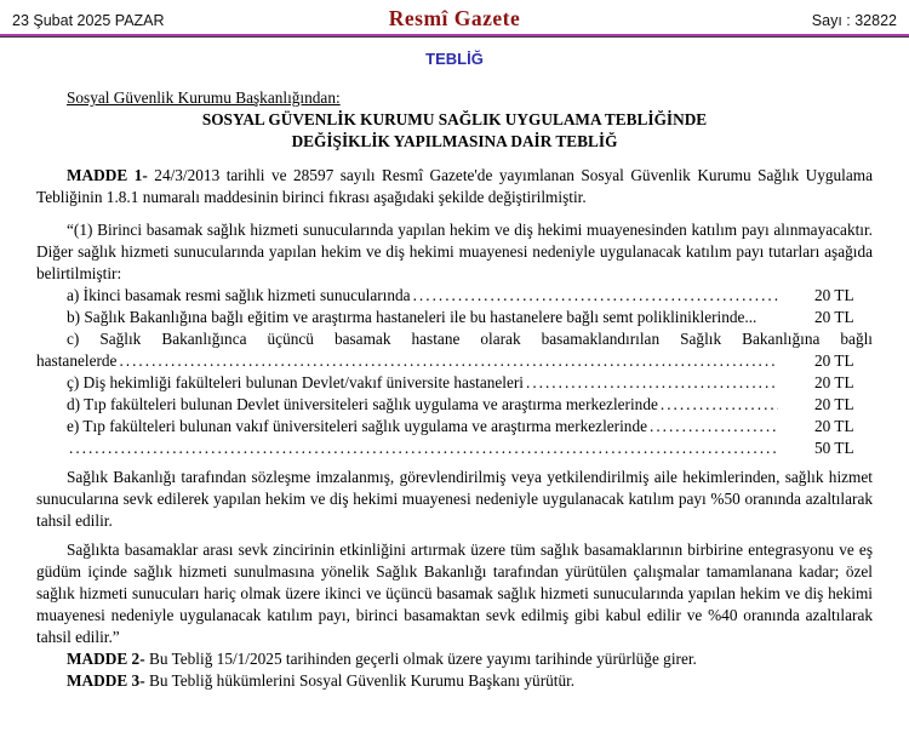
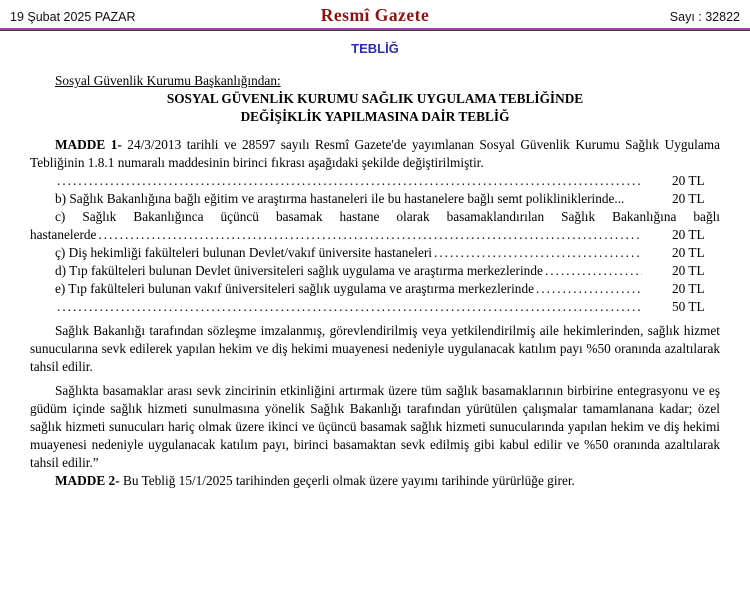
- 23 Şubat 2025 PAZAR
+ 19 Şubat 2025 PAZAR
  Resmî Gazete
  Sayı : 32822
  TEBLİĞ
  Sosyal Güvenlik Kurumu Başkanlığından:
  SOSYAL GÜVENLİK KURUMU SAĞLIK UYGULAMA TEBLİĞİNDE
  DEĞİŞİKLİK YAPILMASINA DAİR TEBLİĞ
  MADDE 1- 24/3/2013 tarihli ve 28597 sayılı Resmî Gazete'de yayımlanan Sosyal Güvenlik Kurumu Sağlık Uygulama Tebliğinin 1.8.1 numaralı maddesinin birinci fıkrası aşağıdaki şekilde değiştirilmiştir.
- “(1) Birinci basamak sağlık hizmeti sunucularında yapılan hekim ve diş hekimi muayenesinden katılım payı alınmayacaktır. Diğer sağlık hizmeti sunucularında yapılan hekim ve diş hekimi muayenesi nedeniyle uygulanacak katılım payı tutarları aşağıda belirtilmiştir:
- a) İkinci basamak resmi sağlık hizmeti sunucularında
  20 TL
  b) Sağlık Bakanlığına bağlı eğitim ve araştırma hastaneleri ile bu hastanelere bağlı semt polikliniklerinde...
  20 TL
  c) Sağlık Bakanlığınca üçüncü basamak hastane olarak basamaklandırılan Sağlık Bakanlığına bağlı
  hastanelerde
  20 TL
  ç) Diş hekimliği fakülteleri bulunan Devlet/vakıf üniversite hastaneleri
  20 TL
  d) Tıp fakülteleri bulunan Devlet üniversiteleri sağlık uygulama ve araştırma merkezlerinde
  20 TL
  e) Tıp fakülteleri bulunan vakıf üniversiteleri sağlık uygulama ve araştırma merkezlerinde
  20 TL
  50 TL
  Sağlık Bakanlığı tarafından sözleşme imzalanmış, görevlendirilmiş veya yetkilendirilmiş aile hekimlerinden, sağlık hizmet sunucularına sevk edilerek yapılan hekim ve diş hekimi muayenesi nedeniyle uygulanacak katılım payı %50 oranında azaltılarak tahsil edilir.
- Sağlıkta basamaklar arası sevk zincirinin etkinliğini artırmak üzere tüm sağlık basamaklarının birbirine entegrasyonu ve eş güdüm içinde sağlık hizmeti sunulmasına yönelik Sağlık Bakanlığı tarafından yürütülen çalışmalar tamamlanana kadar; özel sağlık hizmeti sunucuları hariç olmak üzere ikinci ve üçüncü basamak sağlık hizmeti sunucularında yapılan hekim ve diş hekimi muayenesi nedeniyle uygulanacak katılım payı, birinci basamaktan sevk edilmiş gibi kabul edilir ve %40 oranında azaltılarak tahsil edilir.”
+ Sağlıkta basamaklar arası sevk zincirinin etkinliğini artırmak üzere tüm sağlık basamaklarının birbirine entegrasyonu ve eş güdüm içinde sağlık hizmeti sunulmasına yönelik Sağlık Bakanlığı tarafından yürütülen çalışmalar tamamlanana kadar; özel sağlık hizmeti sunucuları hariç olmak üzere ikinci ve üçüncü basamak sağlık hizmeti sunucularında yapılan hekim ve diş hekimi muayenesi nedeniyle uygulanacak katılım payı, birinci basamaktan sevk edilmiş gibi kabul edilir ve %50 oranında azaltılarak tahsil edilir.”
  MADDE 2- Bu Tebliğ 15/1/2025 tarihinden geçerli olmak üzere yayımı tarihinde yürürlüğe girer.
- MADDE 3- Bu Tebliğ hükümlerini Sosyal Güvenlik Kurumu Başkanı yürütür.
